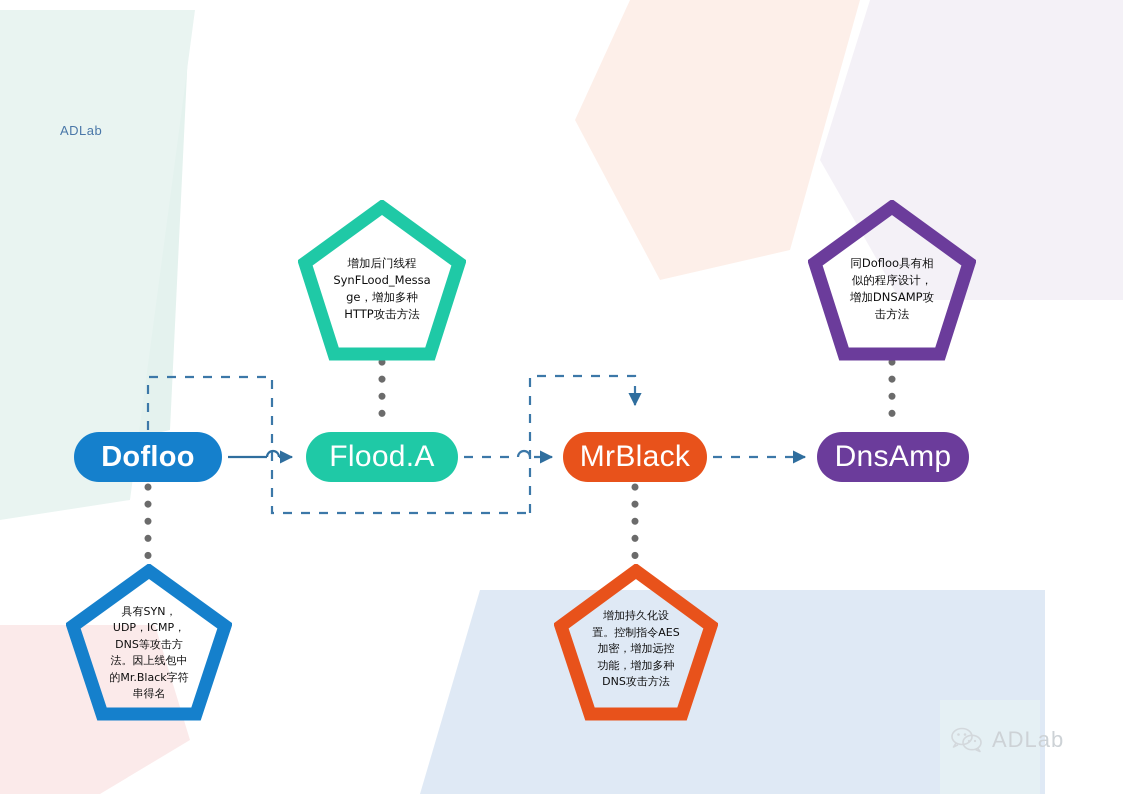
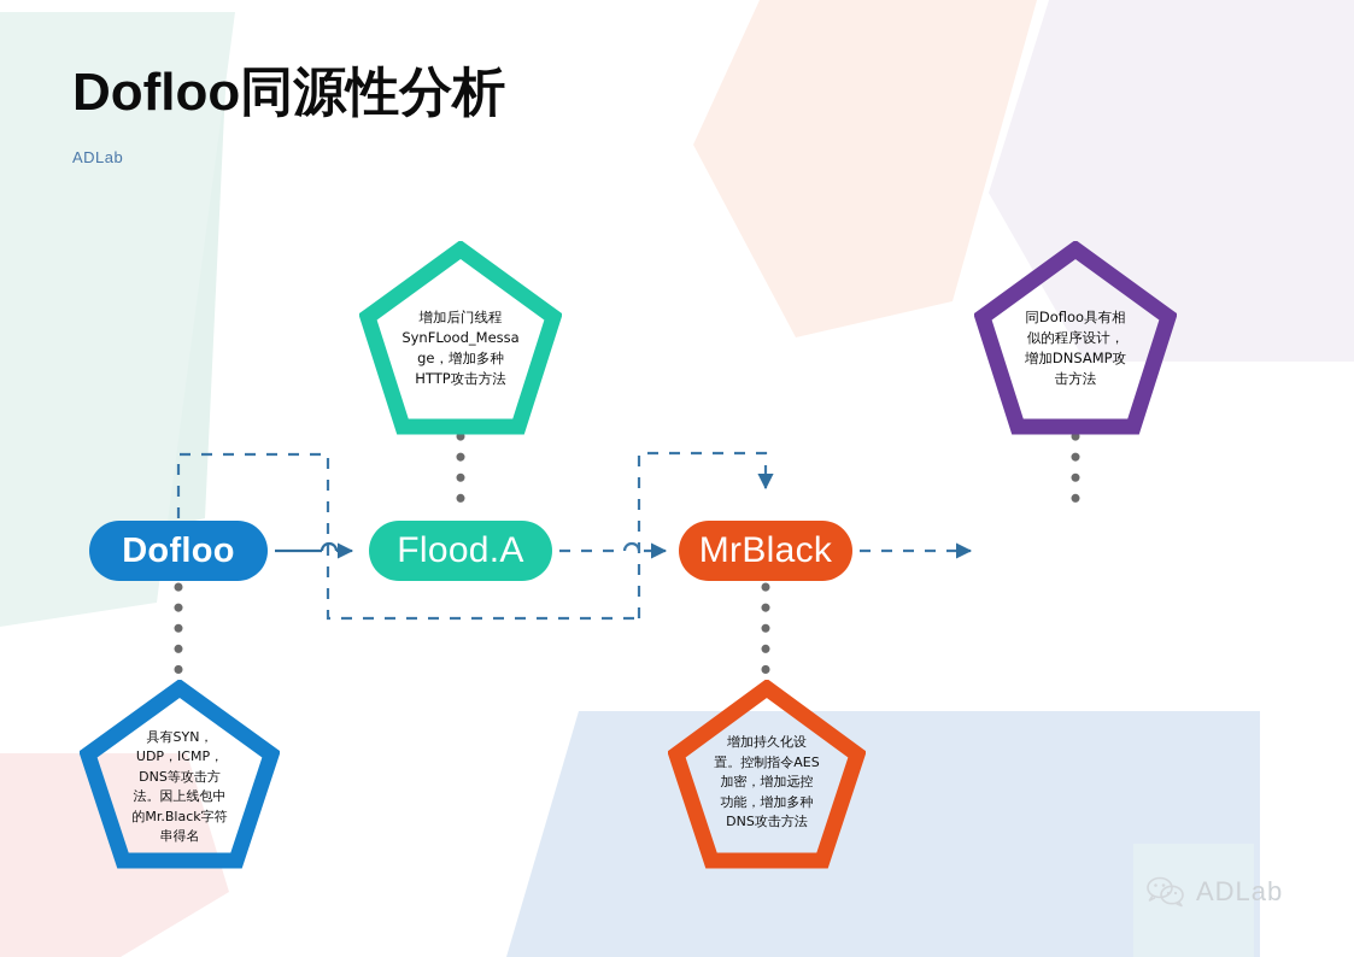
+ Dofloo同源性分析
  ADLab
  增加后门线程
  SynFLood_Messa
  ge，增加多种
  HTTP攻击方法
  同Dofloo具有相
  似的程序设计，
  增加DNSAMP攻
  击方法
  具有SYN，
  UDP，ICMP，
  DNS等攻击方
  法。因上线包中
  的Mr.Black字符
  串得名
  增加持久化设
  置。控制指令AES
  加密，增加远控
  功能，增加多种
  DNS攻击方法
  Dofloo
  Flood.A
  MrBlack
- DnsAmp
  ADLab
